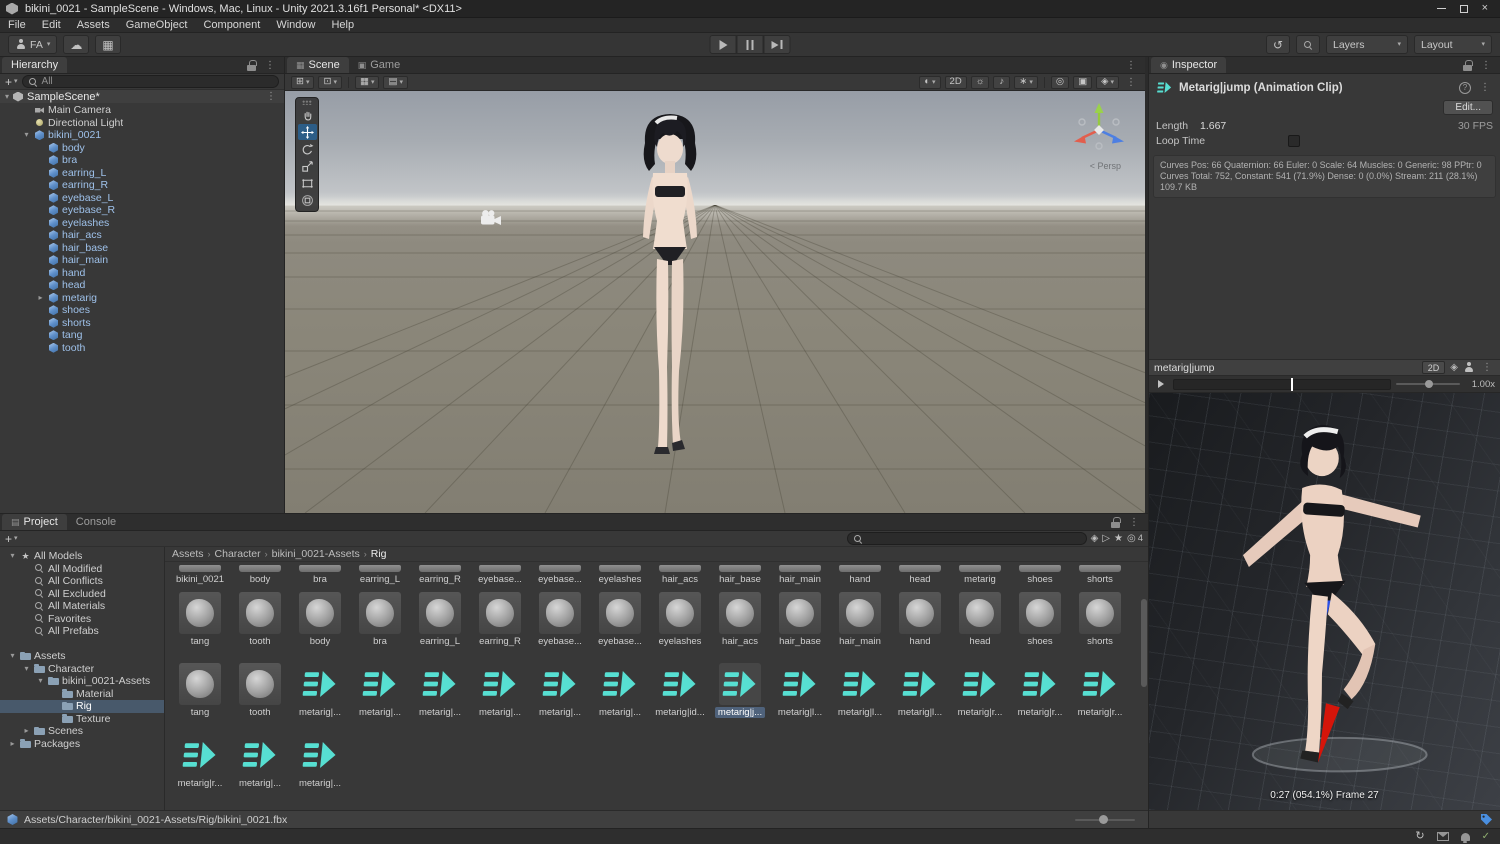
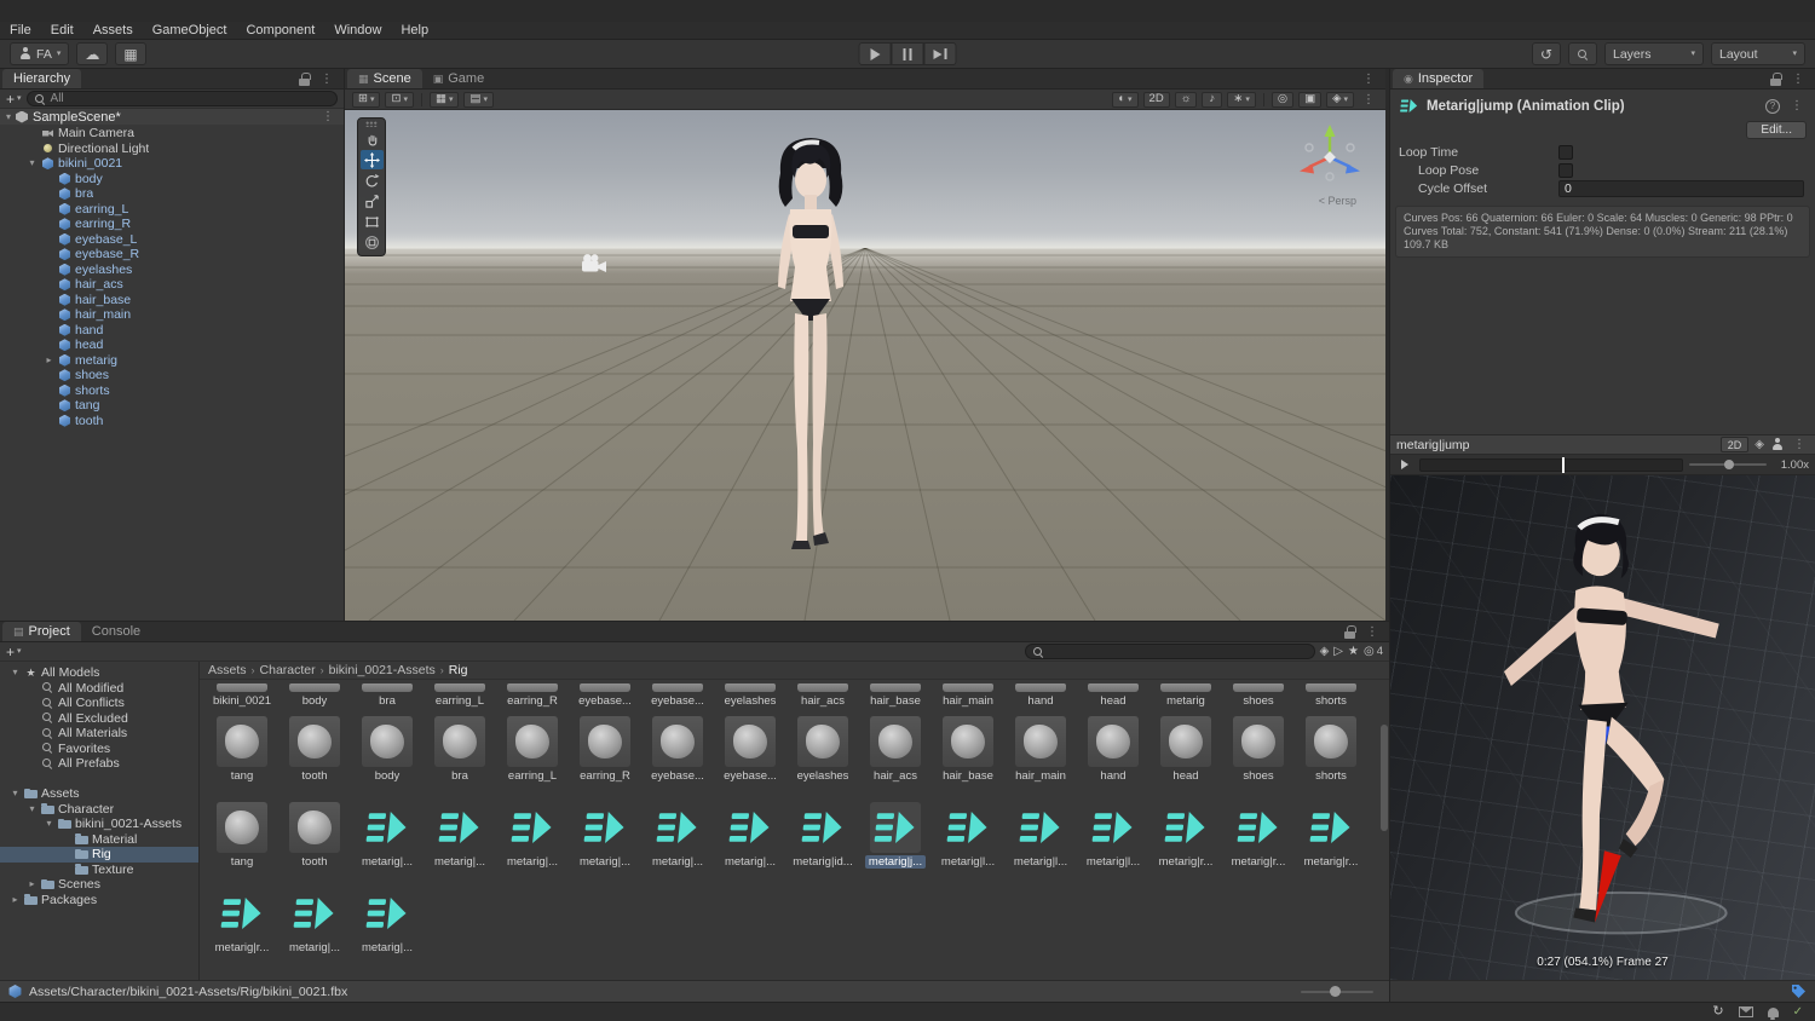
- bikini_0021 - SampleScene - Windows, Mac, Linux - Unity 2021.3.16f1 Personal* <DX11>
- ×
  File
  Edit
  Assets
  GameObject
  Component
  Window
  Help
  FA
  ☁
  ▦
  ↺
  Layers
  Layout
  Hierarchy
  ⋮
  +
  All
  ▾
  SampleScene*
  ⋮
  Main Camera
  Directional Light
  bikini_0021
  body
  bra
  earring_L
  earring_R
  eyebase_L
  eyebase_R
  eyelashes
  hair_acs
  hair_base
  hair_main
  hand
  head
  metarig
  shoes
  shorts
  tang
  tooth
  ▦
  Scene
  ▣
  Game
  ⋮
  ⊞
  ⊡
  ▦
  ▤
  ◐
  2D
  ☼
  ♪
  ∗
  ◎
  ▣
  ◈
  ⋮
  < Persp
  ▤
  Project
  Console
  ⋮
  +
  ◈
  ▷
  ★
  ◎
  4
  All Models
  All Modified
  All Conflicts
  All Excluded
  All Materials
  Favorites
  All Prefabs
  Assets
  Character
  bikini_0021-Assets
  Material
  Rig
  Texture
  Scenes
  Packages
  Assets
  ›
  Character
  ›
  bikini_0021-Assets
  ›
  Rig
  bikini_0021
  body
  bra
  earring_L
  earring_R
  eyebase...
  eyebase...
  eyelashes
  hair_acs
  hair_base
  hair_main
  hand
  head
  metarig
  shoes
  shorts
  tang
  tooth
  body
  bra
  earring_L
  earring_R
  eyebase...
  eyebase...
  eyelashes
  hair_acs
  hair_base
  hair_main
  hand
  head
  shoes
  shorts
  tang
  tooth
  metarig|...
  metarig|...
  metarig|...
  metarig|...
  metarig|...
  metarig|...
  metarig|id...
  metarig|j...
  metarig|l...
  metarig|l...
  metarig|l...
  metarig|r...
  metarig|r...
  metarig|r...
  metarig|r...
  metarig|...
  metarig|...
  Assets/Character/bikini_0021-Assets/Rig/bikini_0021.fbx
  ◉
  Inspector
  ⋮
  Metarig|jump (Animation Clip)
  ?
  ⋮
  Edit...
- Length
- 1.667
- 30 FPS
  Loop Time
+ Loop Pose
+ Cycle Offset
+ 0
  Curves Pos: 66 Quaternion: 66 Euler: 0 Scale: 64 Muscles: 0 Generic: 98 PPtr: 0
  Curves Total: 752, Constant: 541 (71.9%) Dense: 0 (0.0%) Stream: 211 (28.1%)
  109.7 KB
  metarig|jump
  2D
  ◈
  ⋮
  1.00x
  0:27 (054.1%) Frame 27
  ↻
  ✓
